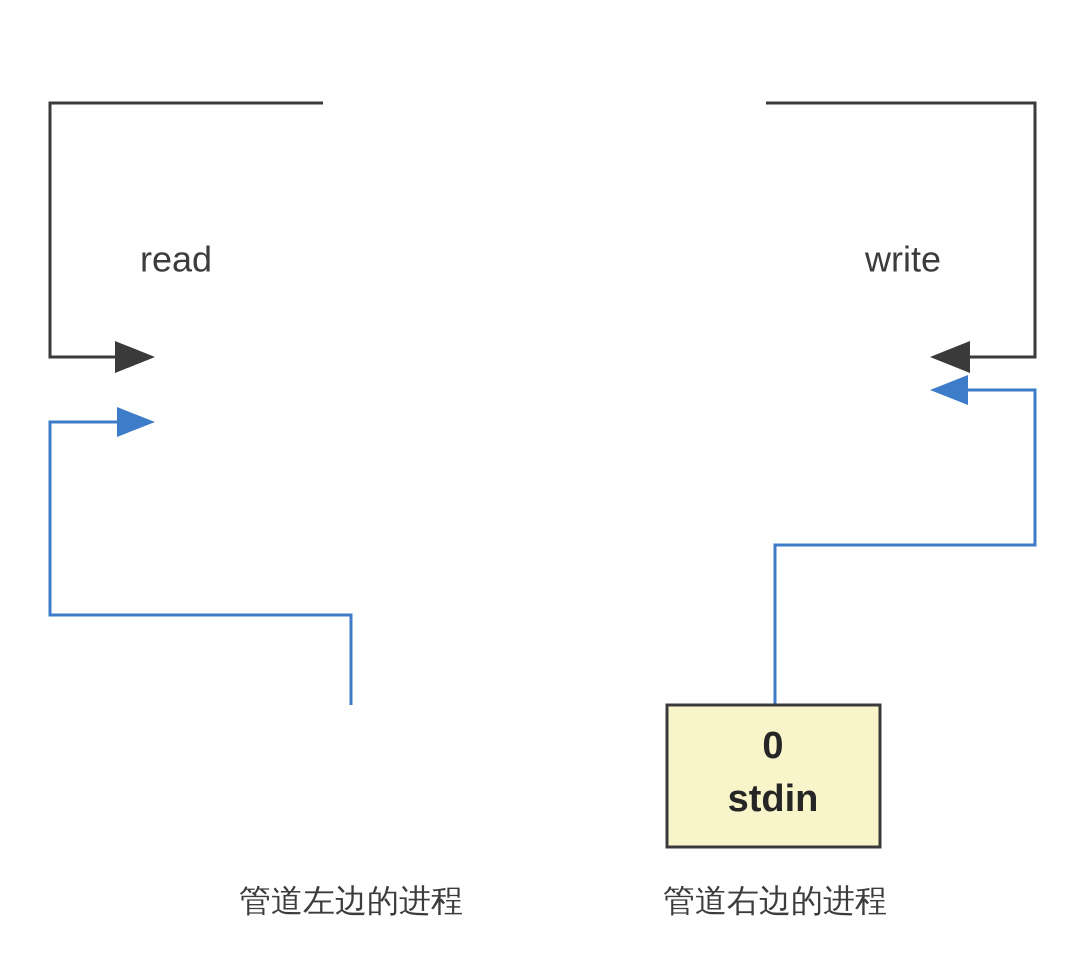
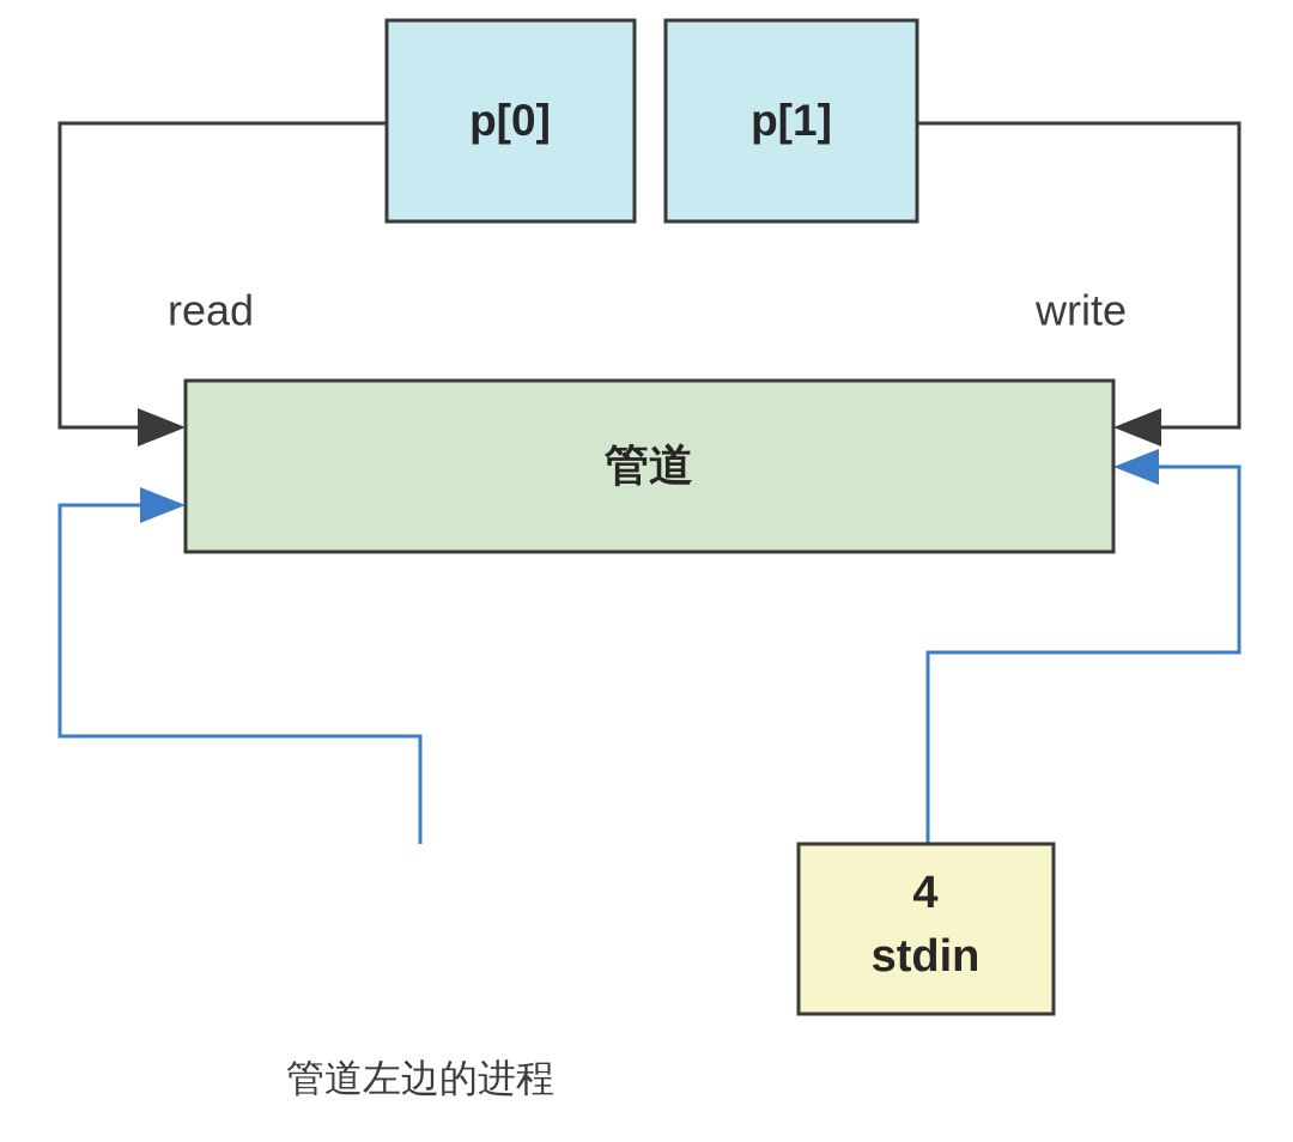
+ p[0]
+ p[1]
+ 管道
- 0
+ 4
  stdin
  read
  write
  管道左边的进程
- 管道右边的进程
